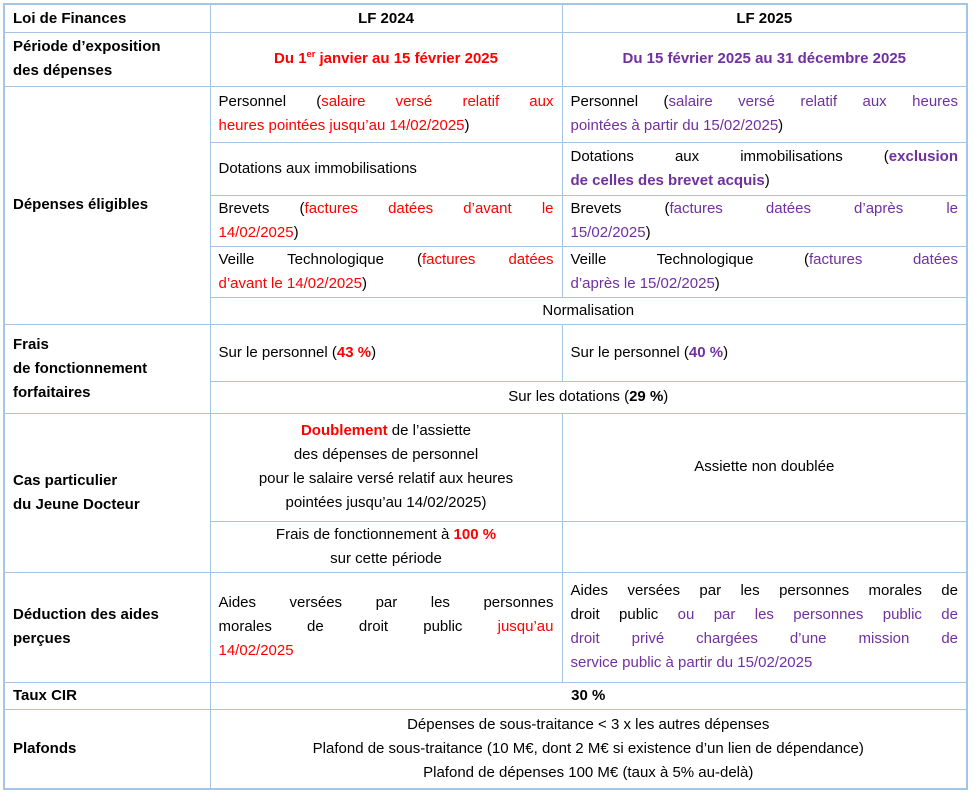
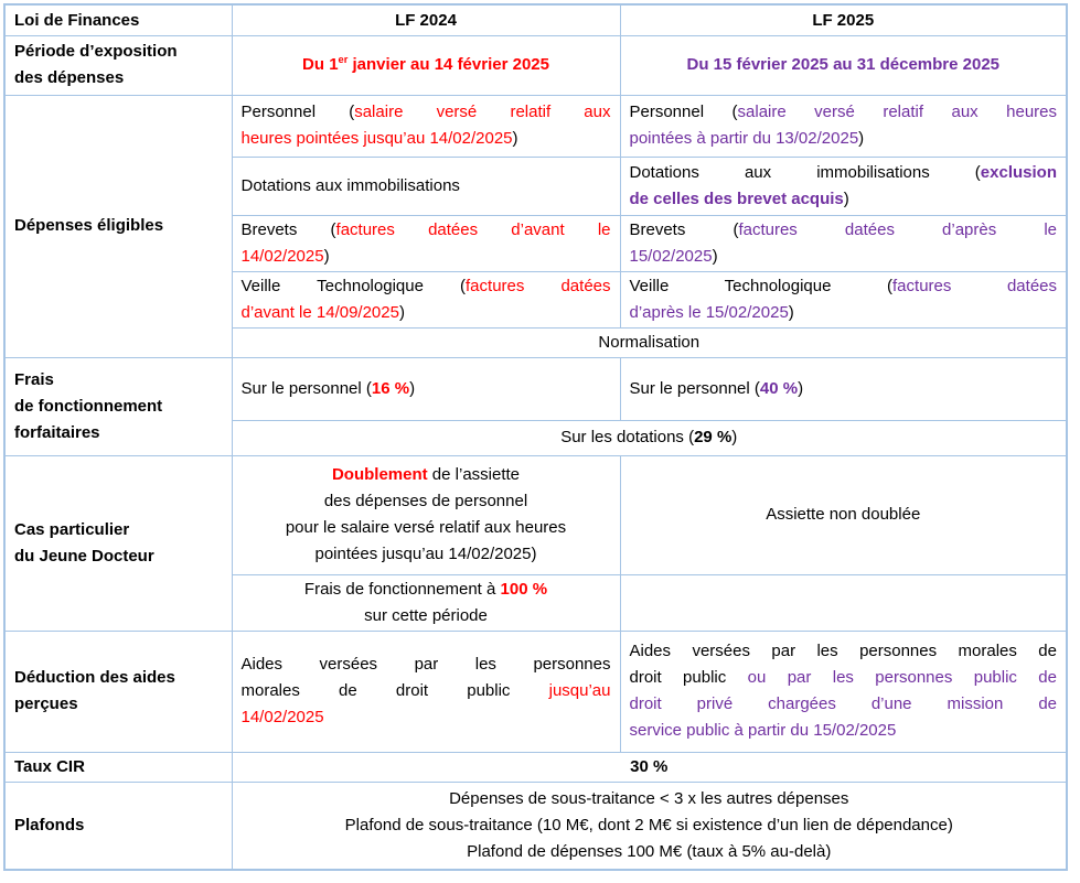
  Loi de Finances	LF 2024	LF 2025
- Période d’expositiondes dépenses	Du 1er janvier au 15 février 2025	Du 15 février 2025 au 31 décembre 2025
+ Période d’expositiondes dépenses	Du 1er janvier au 14 février 2025	Du 15 février 2025 au 31 décembre 2025
- Dépenses éligibles	Personnel (salaire versé relatif auxheures pointées jusqu’au 14/02/2025)	Personnel (salaire versé relatif aux heurespointées à partir du 15/02/2025)
+ Dépenses éligibles	Personnel (salaire versé relatif auxheures pointées jusqu’au 14/02/2025)	Personnel (salaire versé relatif aux heurespointées à partir du 13/02/2025)
  Dotations aux immobilisations	Dotations aux immobilisations (exclusionde celles des brevet acquis)
  Brevets (factures datées d’avant le14/02/2025)	Brevets (factures datées d’après le15/02/2025)
- Veille Technologique (factures datéesd’avant le 14/02/2025)	Veille Technologique (factures datéesd’après le 15/02/2025)
+ Veille Technologique (factures datéesd’avant le 14/09/2025)	Veille Technologique (factures datéesd’après le 15/02/2025)
  Normalisation
- Fraisde fonctionnementforfaitaires	Sur le personnel (43 %)	Sur le personnel (40 %)
+ Fraisde fonctionnementforfaitaires	Sur le personnel (16 %)	Sur le personnel (40 %)
  Sur les dotations (29 %)
  Cas particulierdu Jeune Docteur	Doublement de l’assiettedes dépenses de personnelpour le salaire versé relatif aux heurespointées jusqu’au 14/02/2025)	Assiette non doublée
  Frais de fonctionnement à 100 %sur cette période
  Déduction des aidesperçues	Aides versées par les personnesmorales de droit public jusqu’au14/02/2025	Aides versées par les personnes morales dedroit public ou par les personnes public dedroit privé chargées d’une mission deservice public à partir du 15/02/2025
  Taux CIR	30 %
  Plafonds	Dépenses de sous-traitance < 3 x les autres dépensesPlafond de sous-traitance (10 M€, dont 2 M€ si existence d’un lien de dépendance)Plafond de dépenses 100 M€ (taux à 5% au-delà)
